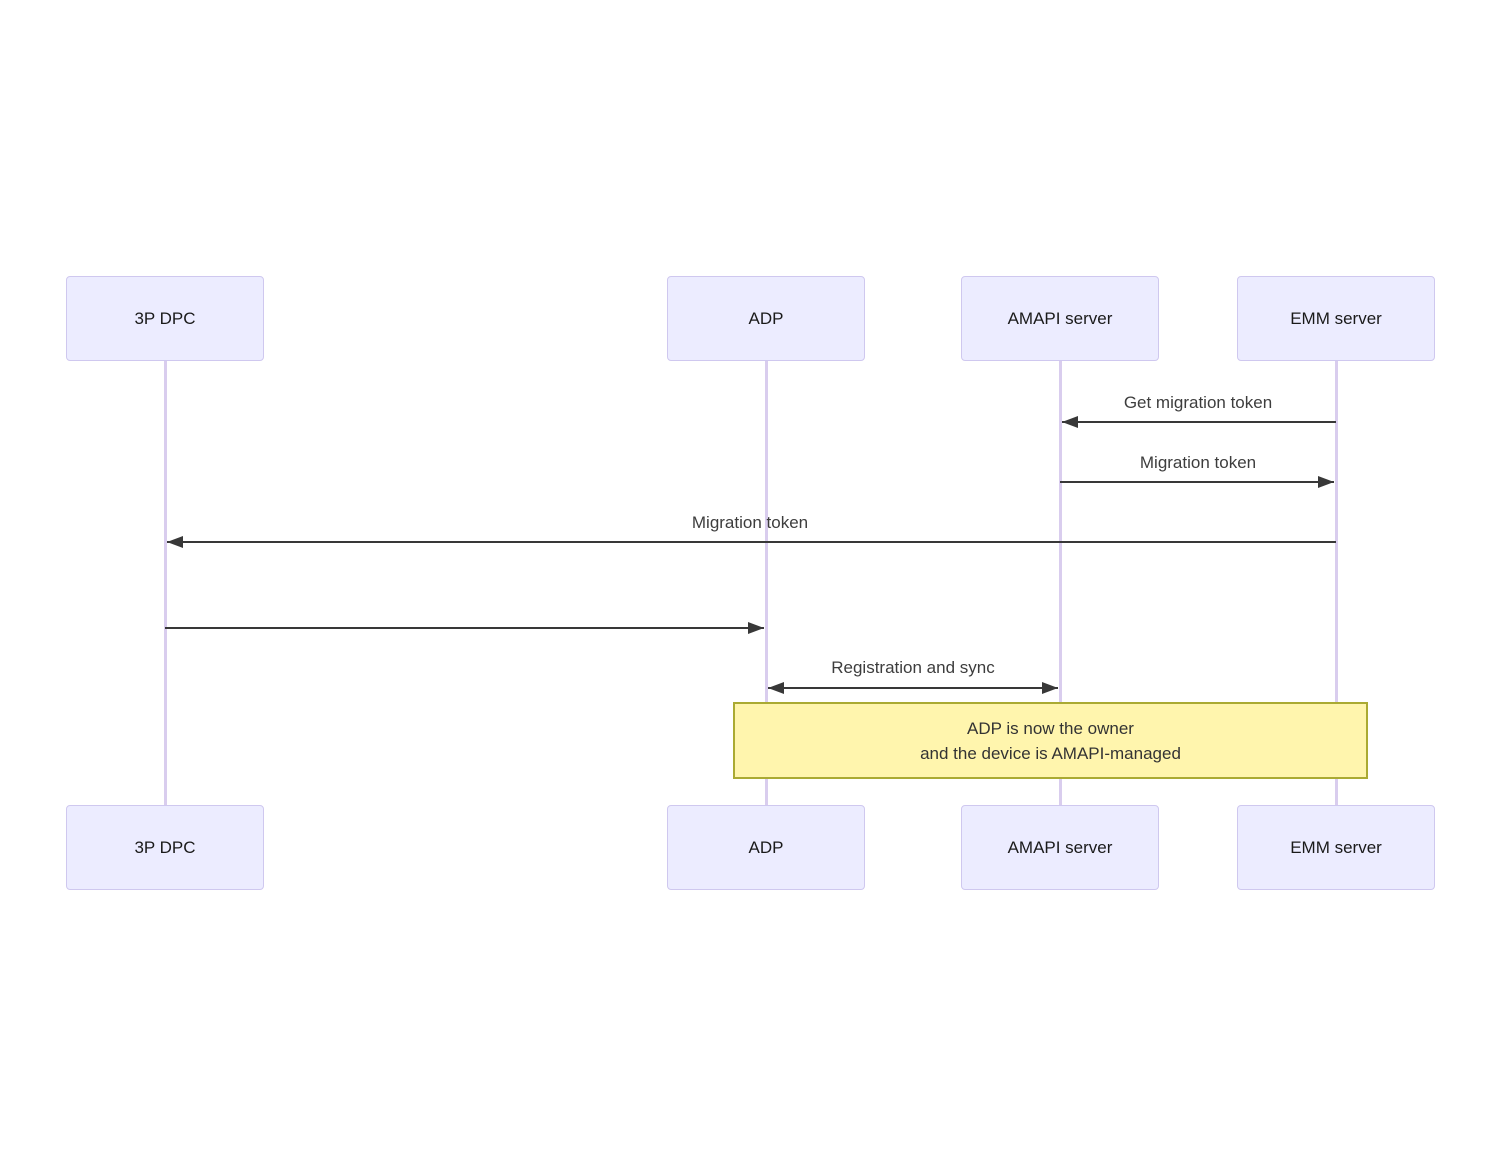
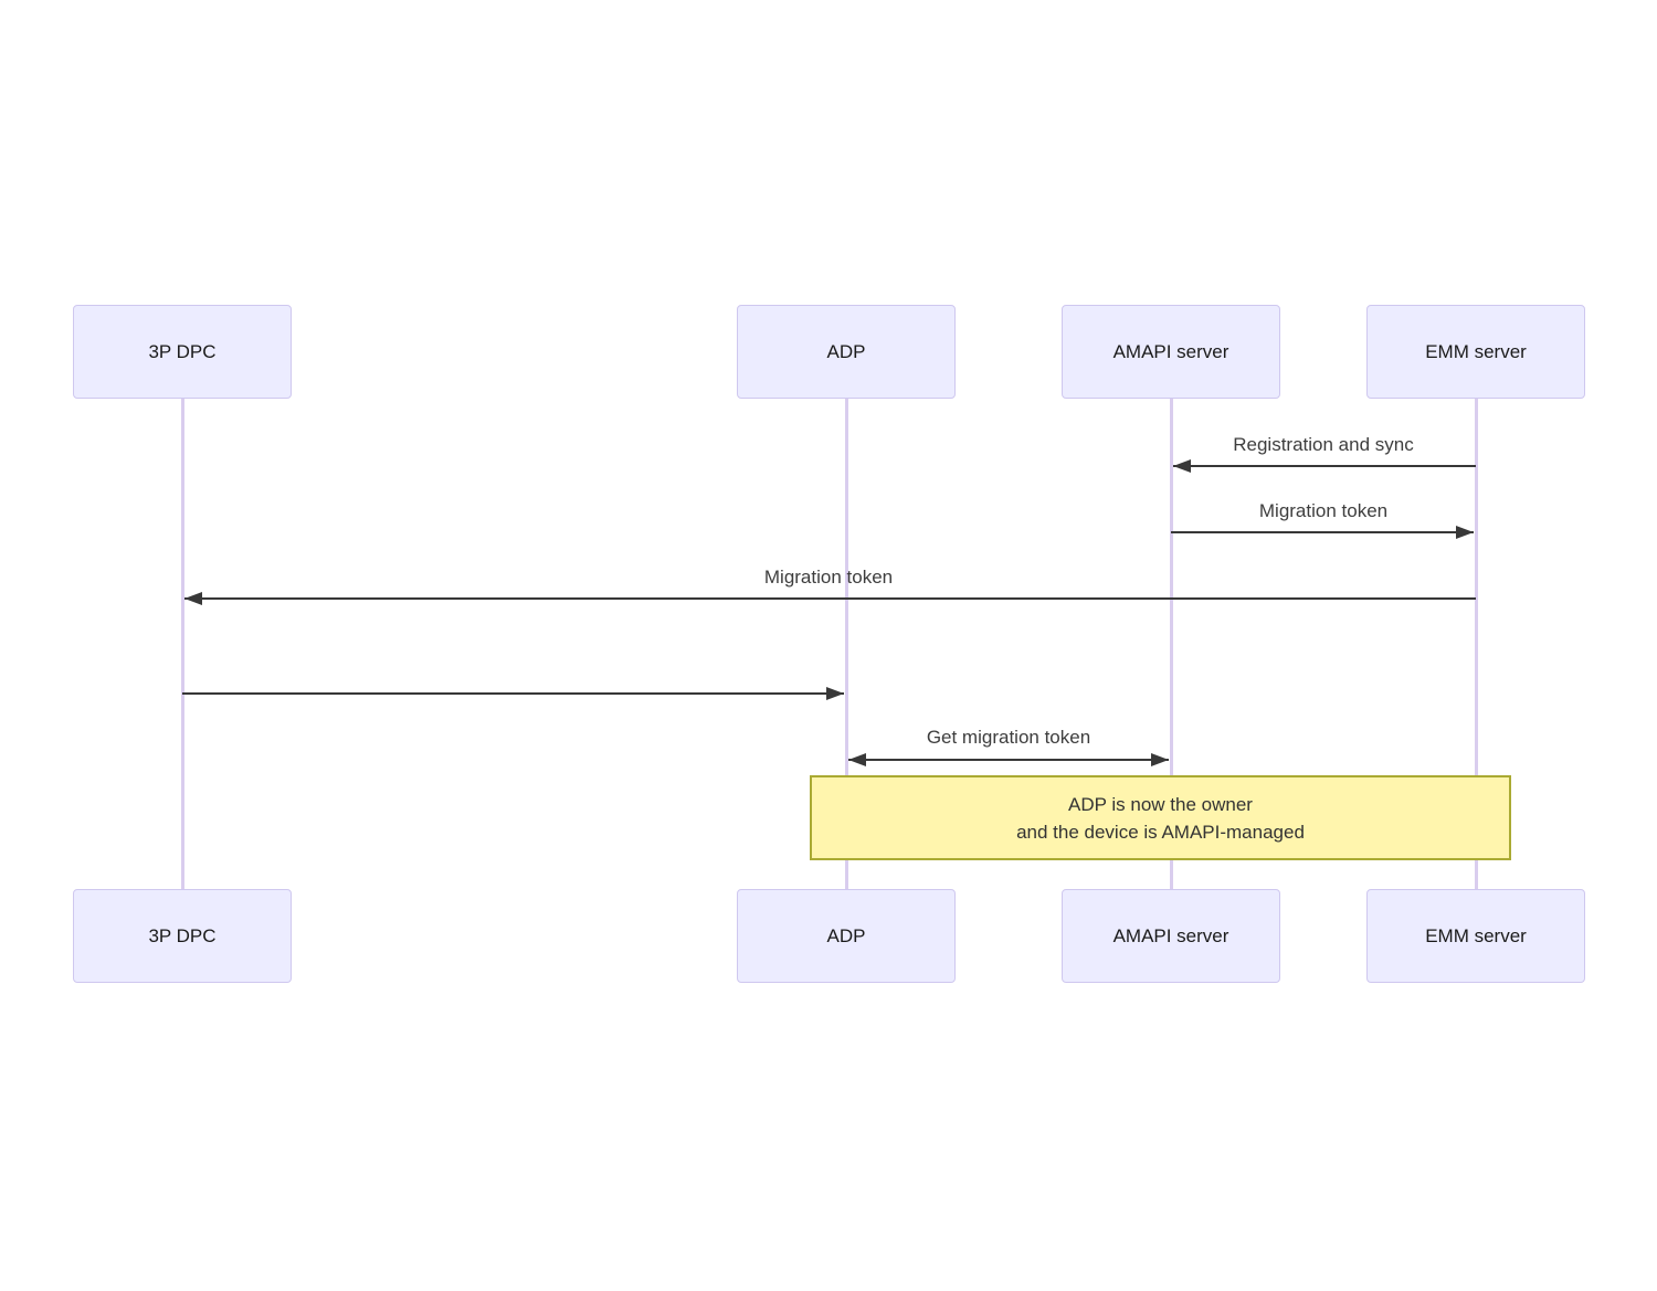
- Get migration token
+ Registration and sync
  Migration token
  Migration token
- Registration and sync
+ Get migration token
  ADP is now the owner
  and the device is AMAPI-managed
  3P DPC
  ADP
  AMAPI server
  EMM server
  3P DPC
  ADP
  AMAPI server
  EMM server
